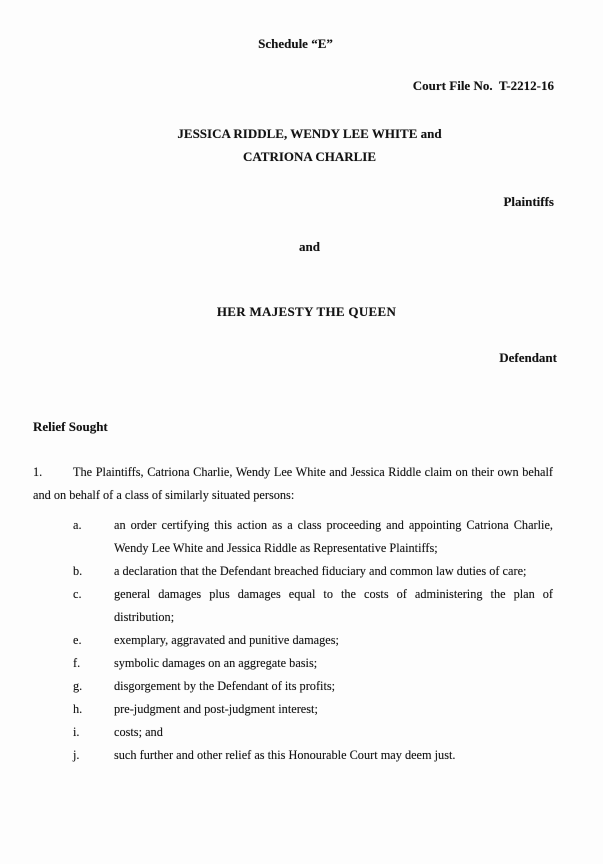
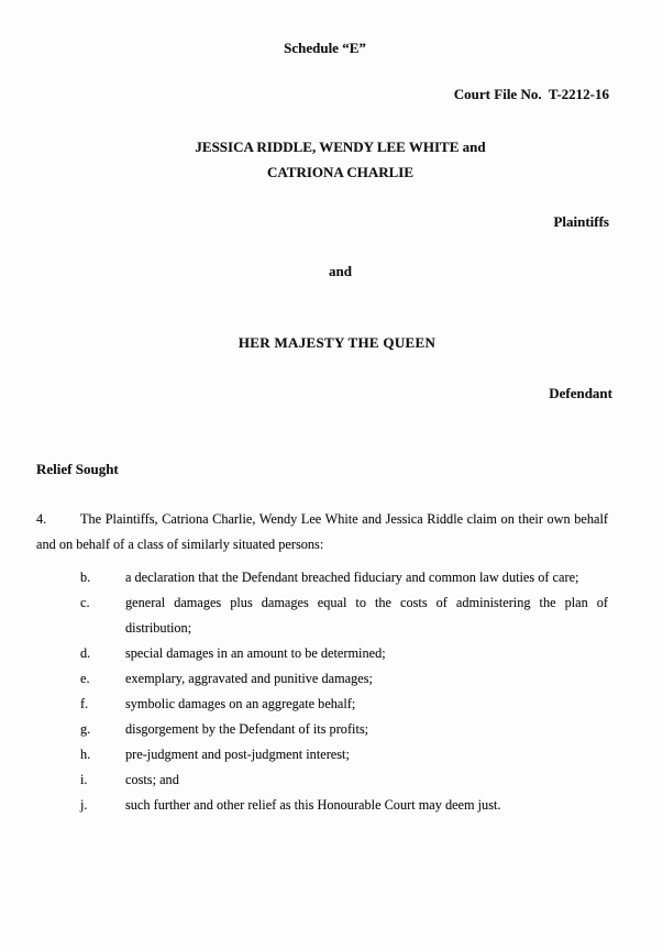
  Schedule “E”
  Court File No. T-2212-16
  JESSICA RIDDLE, WENDY LEE WHITE and
  CATRIONA CHARLIE
  Plaintiffs
  and
  HER MAJESTY THE QUEEN
  Defendant
  Relief Sought
- 1. The Plaintiffs, Catriona Charlie, Wendy Lee White and Jessica Riddle claim on their own behalf and on behalf of a class of similarly situated persons:
+ 4. The Plaintiffs, Catriona Charlie, Wendy Lee White and Jessica Riddle claim on their own behalf and on behalf of a class of similarly situated persons:
- a.
- an order certifying this action as a class proceeding and appointing Catriona Charlie, Wendy Lee White and Jessica Riddle as Representative Plaintiffs;
  b.
  a declaration that the Defendant breached fiduciary and common law duties of care;
  c.
  general damages plus damages equal to the costs of administering the plan of distribution;
+ d.
+ special damages in an amount to be determined;
  e.
  exemplary, aggravated and punitive damages;
  f.
- symbolic damages on an aggregate basis;
+ symbolic damages on an aggregate behalf;
  g.
  disgorgement by the Defendant of its profits;
  h.
  pre-judgment and post-judgment interest;
  i.
  costs; and
  j.
  such further and other relief as this Honourable Court may deem just.
